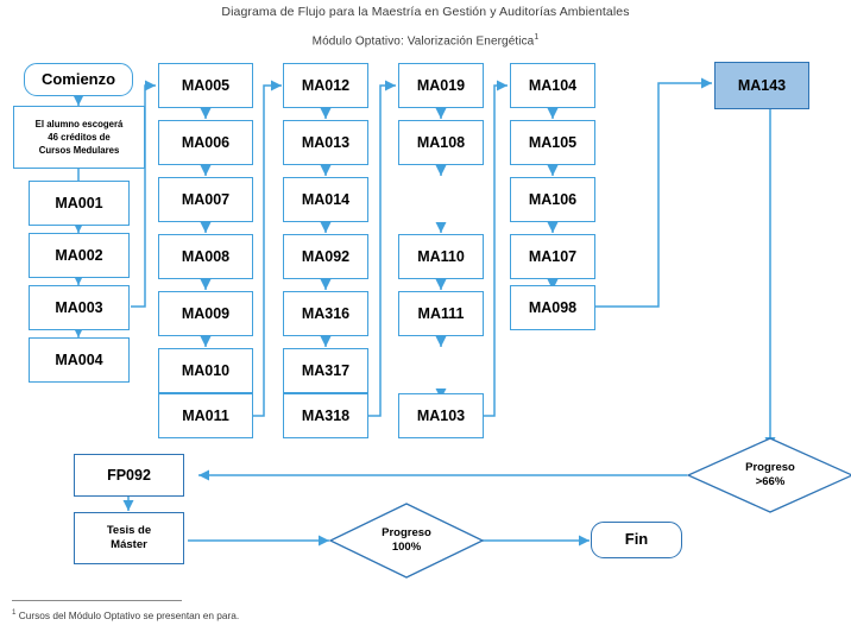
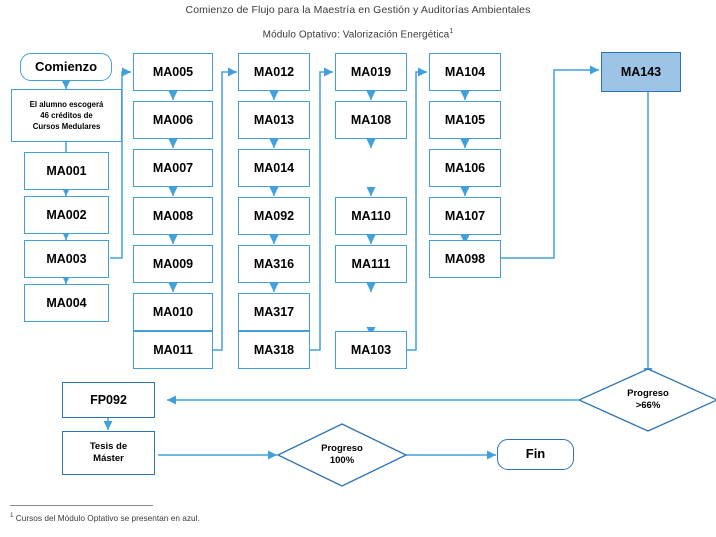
- Diagrama de Flujo para la Maestría en Gestión y Auditorías Ambientales
+ Comienzo de Flujo para la Maestría en Gestión y Auditorías Ambientales
  Módulo Optativo: Valorización Energética
  Comienzo
  El alumno escogerá
  46 créditos de
  Cursos Medulares
  MA001
  MA002
  MA003
  MA004
  MA005
  MA006
  MA007
  MA008
  MA009
  MA010
  MA011
  MA012
  MA013
  MA014
  MA092
  MA316
  MA317
  MA318
  MA019
  MA108
  MA110
  MA111
  MA103
  MA104
  MA105
  MA106
  MA107
  MA098
  MA143
  Progreso
  >66%
  Progreso
  100%
  FP092
  Tesis de
  Máster
  Fin
- Cursos del Módulo Optativo se presentan en para.
+ Cursos del Módulo Optativo se presentan en azul.
